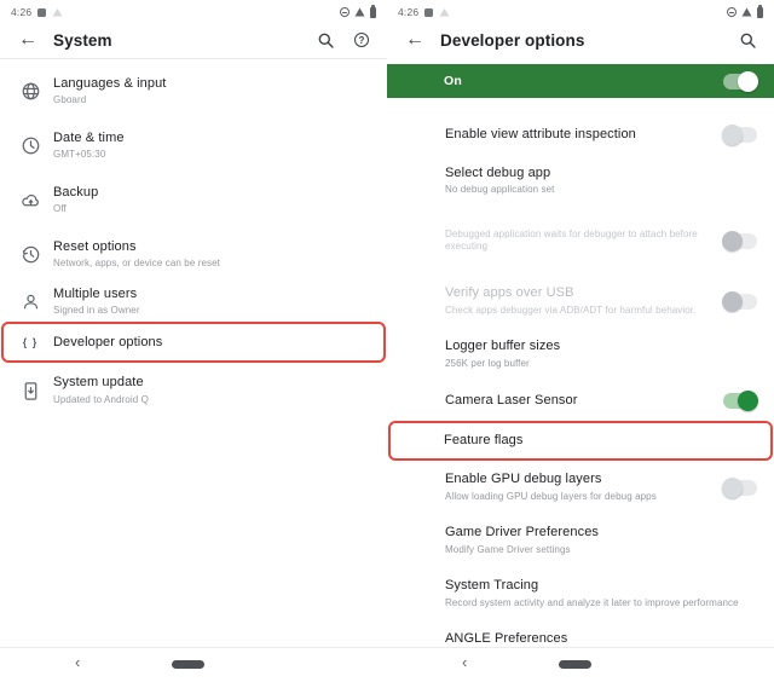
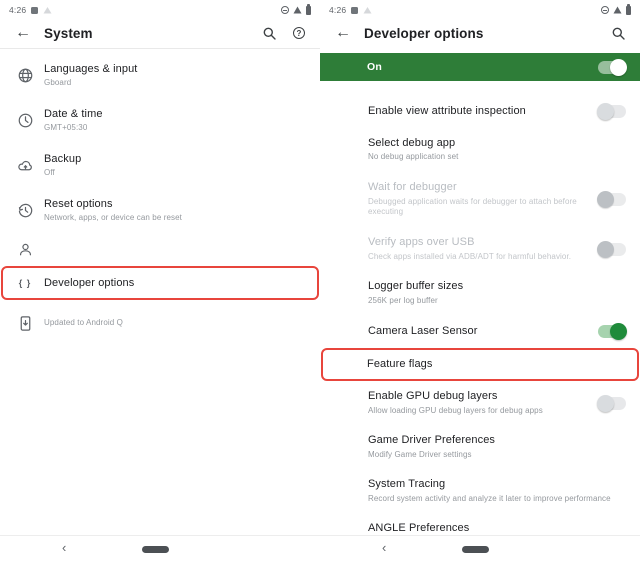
  4:26
  ←
  System
  ?
  Languages & input
  Gboard
  Date & time
  GMT+05:30
  Backup
  Off
  Reset options
  Network, apps, or device can be reset
- Multiple users
- Signed in as Owner
  { }
  Developer options
- System update
  Updated to Android Q
  ‹
  4:26
  ←
  Developer options
  On
  Enable view attribute inspection
  Select debug app
  No debug application set
+ Wait for debugger
  Debugged application waits for debugger to attach before executing
  Verify apps over USB
- Check apps debugger via ADB/ADT for harmful behavior.
+ Check apps installed via ADB/ADT for harmful behavior.
  Logger buffer sizes
  256K per log buffer
  Camera Laser Sensor
  Feature flags
  Enable GPU debug layers
  Allow loading GPU debug layers for debug apps
  Game Driver Preferences
  Modify Game Driver settings
  System Tracing
  Record system activity and analyze it later to improve performance
  ANGLE Preferences
  ‹
